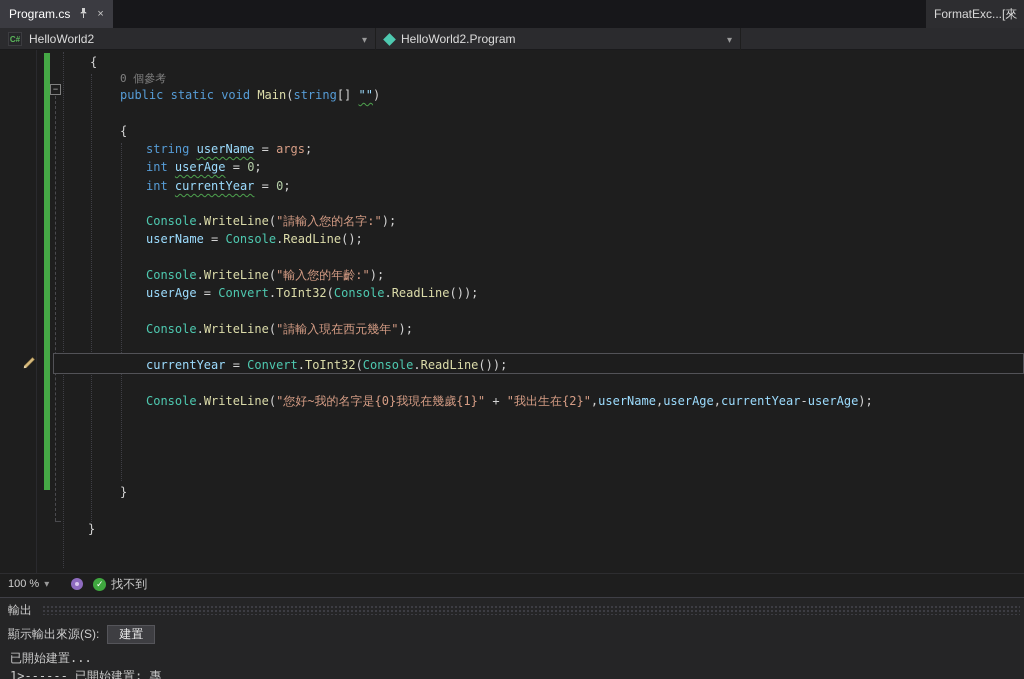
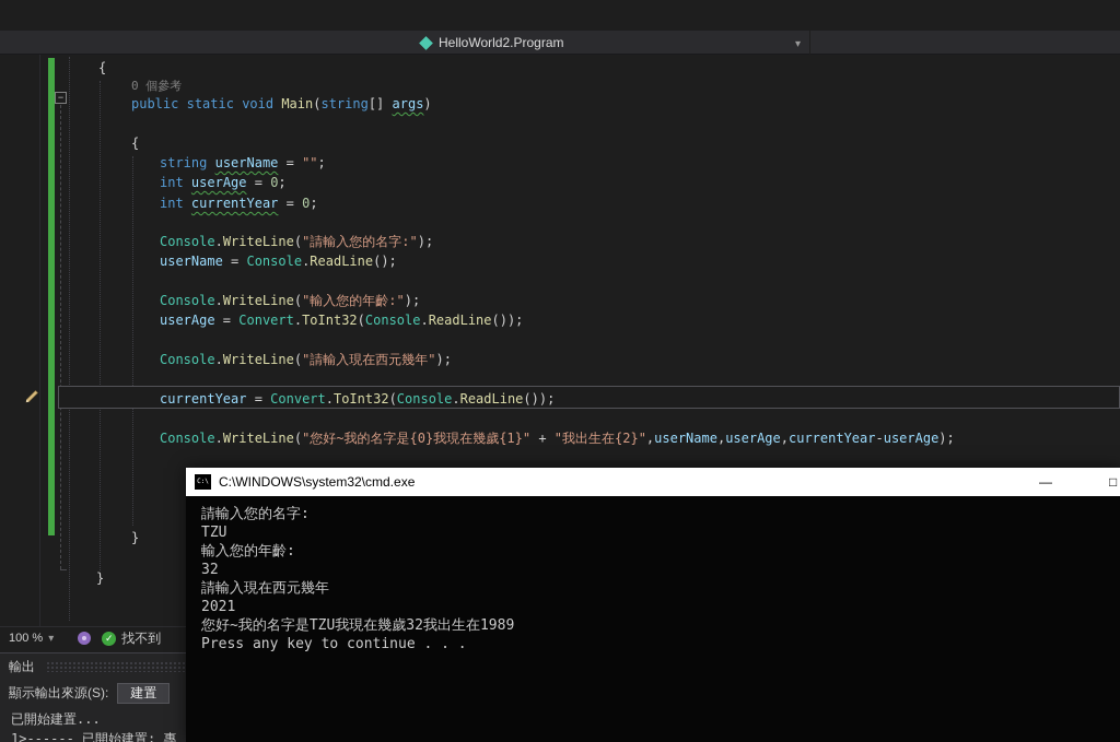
- Program.cs
- ×
- FormatExc...[來
- HelloWorld2
  HelloWorld2.Program
  0 個參考
  {
- public static void Main(string[] "")
+ public static void Main(string[] args)
  {
- string userName = args;
+ string userName = "";
  int userAge = 0;
  int currentYear = 0;
  Console.WriteLine("請輸入您的名字:");
  userName = Console.ReadLine();
  Console.WriteLine("輸入您的年齡:");
  userAge = Convert.ToInt32(Console.ReadLine());
  Console.WriteLine("請輸入現在西元幾年");
  currentYear = Convert.ToInt32(Console.ReadLine());
  Console.WriteLine("您好~我的名字是{0}我現在幾歲{1}" + "我出生在{2}",userName,userAge,currentYear-userAge);
  }
  }
  100 %
  找不到
  輸出
  顯示輸出來源(S):
  建置
  已開始建置...
  1>------ 已開始建置: 專
+ C:\WINDOWS\system32\cmd.exe
+ —
+ □
+ 請輸入您的名字:
+ TZU
+ 輸入您的年齡:
+ 32
+ 請輸入現在西元幾年
+ 2021
+ 您好~我的名字是TZU我現在幾歲32我出生在1989
+ Press any key to continue . . .
